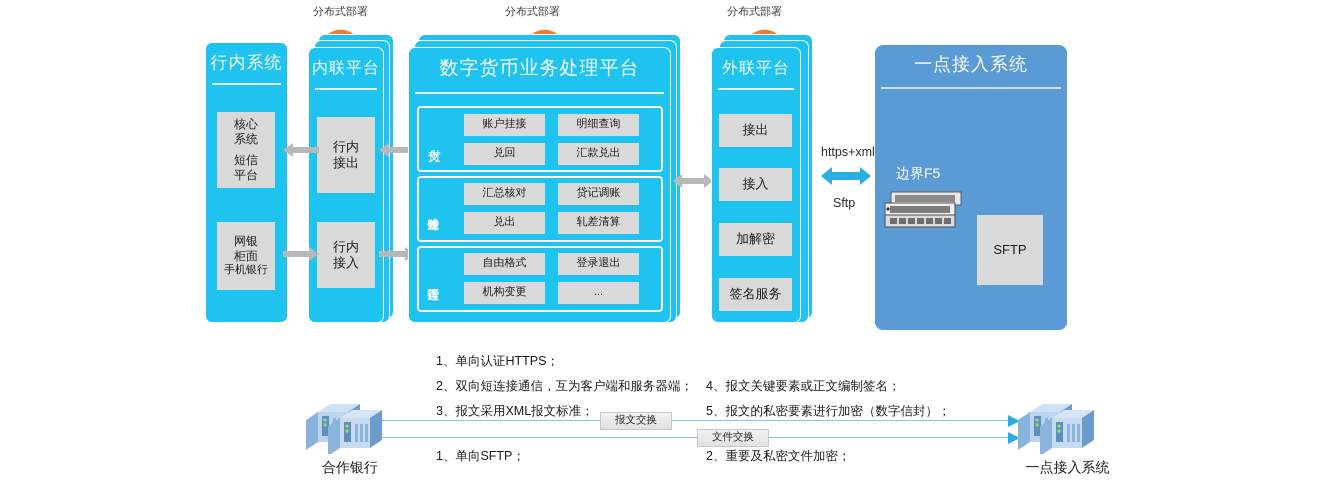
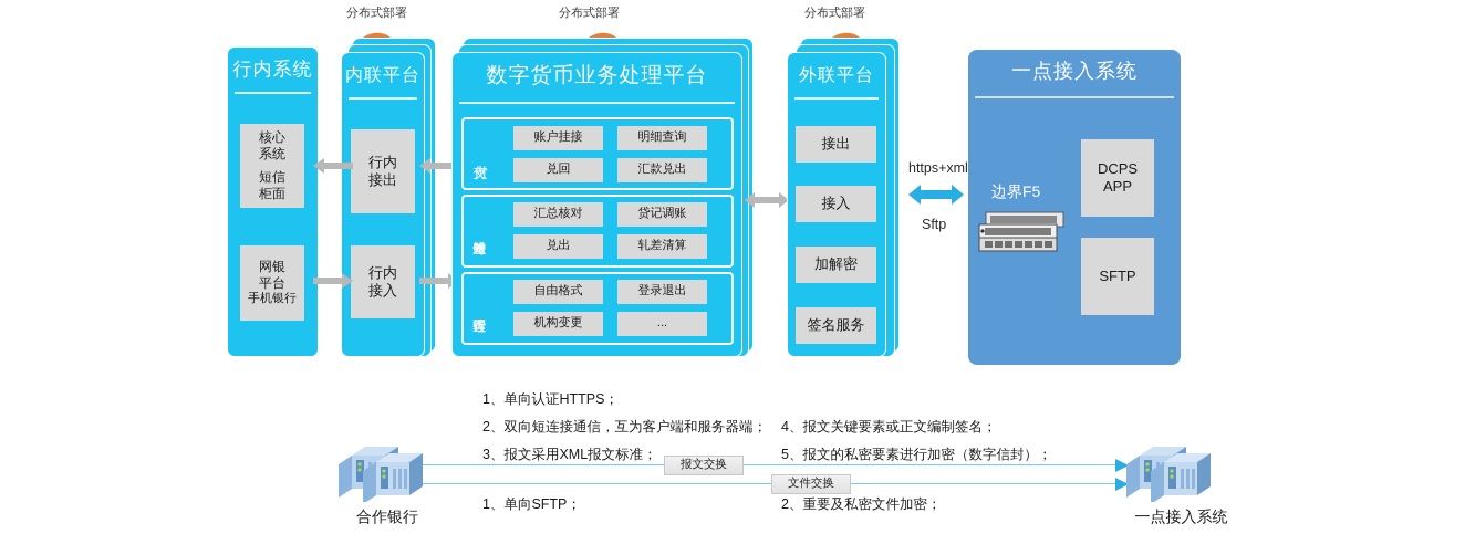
  分布式部署
  分布式部署
  分布式部署
  行内系统
  核心
  系统
  短信
- 平台
+ 柜面
  网银
- 柜面
+ 平台
  手机银行
  内联平台
  行内
  接出
  行内
  接入
  数字货币业务处理平台
  账户挂接
  明细查询
  兑回
  汇款兑出
  汇总核对
  贷记调账
  兑出
  轧差清算
  自由格式
  登录退出
  机构变更
  ...
  外联平台
  接出
  接入
  加解密
  签名服务
  https+xml
  Sftp
  一点接入系统
  边界F5
+ DCPS
+ APP
  SFTP
  1、单向认证HTTPS；
  2、双向短连接通信，互为客户端和服务器端；
  3、报文采用XML报文标准；
  4、报文关键要素或正文编制签名；
  5、报文的私密要素进行加密（数字信封）；
  1、单向SFTP；
  2、重要及私密文件加密；
  报文交换
  文件交换
  合作银行
  一点接入系统
